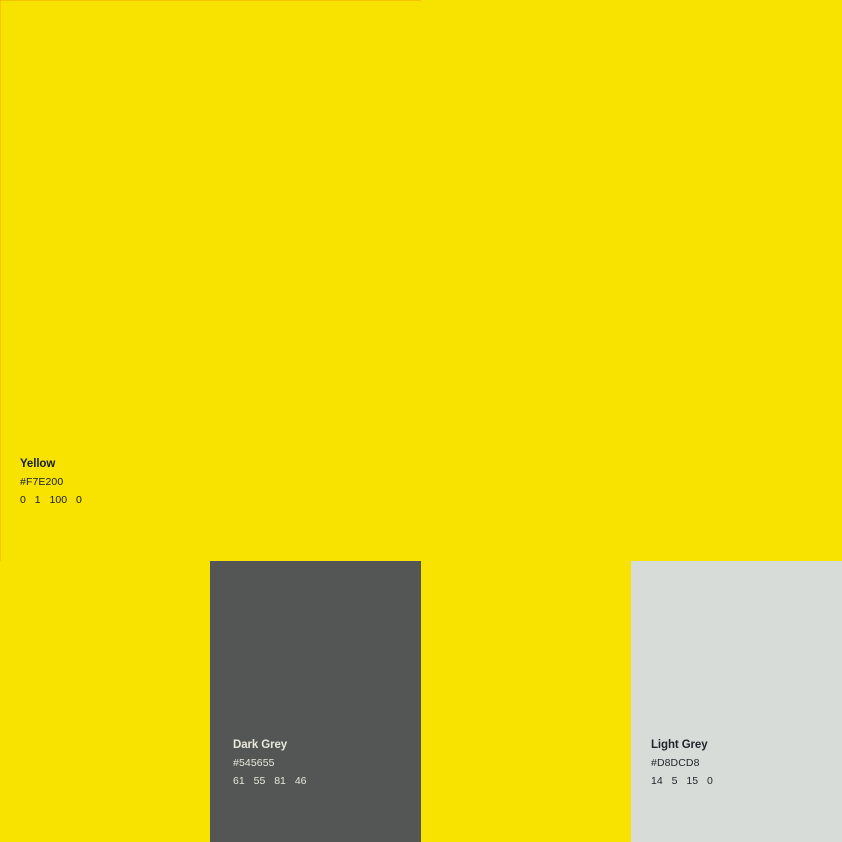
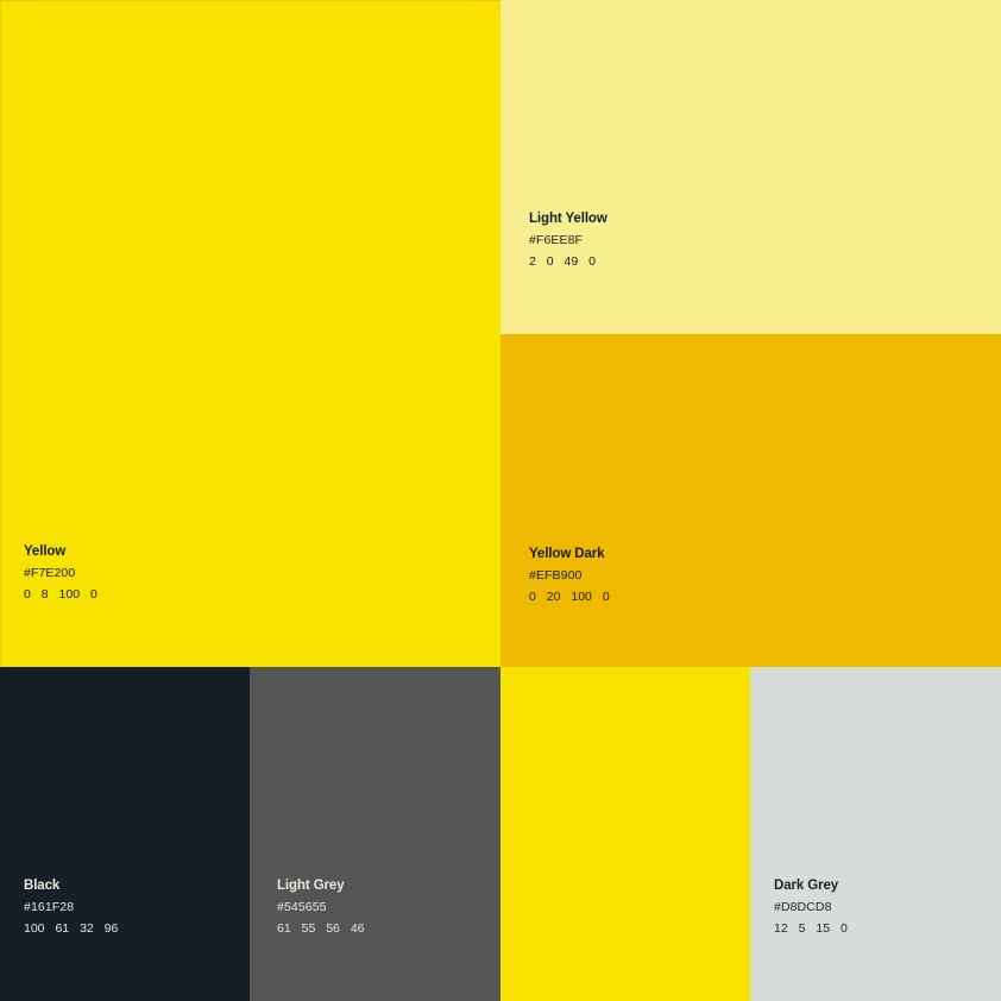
  Yellow
  #F7E200
- 0 1 100 0
+ 0 8 100 0
+ Light Yellow
+ #F6EE8F
+ 2 0 49 0
+ Yellow Dark
+ #EFB900
+ 0 20 100 0
+ Black
+ #161F28
+ 100 61 32 96
- Dark Grey
+ Light Grey
  #545655
- 61 55 81 46
+ 61 55 56 46
- Light Grey
+ Dark Grey
  #D8DCD8
- 14 5 15 0
+ 12 5 15 0
